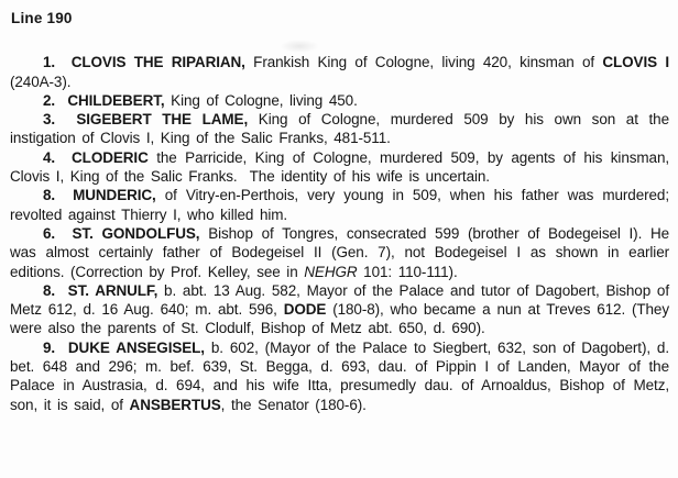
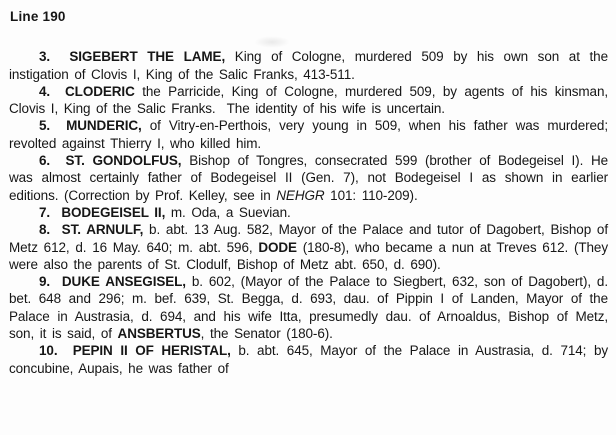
  Line 190
- 1. CLOVIS THE RIPARIAN, Frankish King of Cologne, living 420, kinsman of CLOVIS I (240A-3).
- 2. CHILDEBERT, King of Cologne, living 450.
- 3. SIGEBERT THE LAME, King of Cologne, murdered 509 by his own son at the instigation of Clovis I, King of the Salic Franks, 481-511.
+ 3. SIGEBERT THE LAME, King of Cologne, murdered 509 by his own son at the instigation of Clovis I, King of the Salic Franks, 413-511.
  4. CLODERIC the Parricide, King of Cologne, murdered 509, by agents of his kinsman, Clovis I, King of the Salic Franks. The identity of his wife is uncertain.
- 8. MUNDERIC, of Vitry-en-Perthois, very young in 509, when his father was murdered; revolted against Thierry I, who killed him.
+ 5. MUNDERIC, of Vitry-en-Perthois, very young in 509, when his father was murdered; revolted against Thierry I, who killed him.
- 6. ST. GONDOLFUS, Bishop of Tongres, consecrated 599 (brother of Bodegeisel I). He was almost certainly father of Bodegeisel II (Gen. 7), not Bodegeisel I as shown in earlier editions. (Correction by Prof. Kelley, see in NEHGR 101: 110-111).
+ 6. ST. GONDOLFUS, Bishop of Tongres, consecrated 599 (brother of Bodegeisel I). He was almost certainly father of Bodegeisel II (Gen. 7), not Bodegeisel I as shown in earlier editions. (Correction by Prof. Kelley, see in NEHGR 101: 110-209).
+ 7. BODEGEISEL II, m. Oda, a Suevian.
- 8. ST. ARNULF, b. abt. 13 Aug. 582, Mayor of the Palace and tutor of Dagobert, Bishop of Metz 612, d. 16 Aug. 640; m. abt. 596, DODE (180-8), who became a nun at Treves 612. (They were also the parents of St. Clodulf, Bishop of Metz abt. 650, d. 690).
+ 8. ST. ARNULF, b. abt. 13 Aug. 582, Mayor of the Palace and tutor of Dagobert, Bishop of Metz 612, d. 16 May. 640; m. abt. 596, DODE (180-8), who became a nun at Treves 612. (They were also the parents of St. Clodulf, Bishop of Metz abt. 650, d. 690).
  9. DUKE ANSEGISEL, b. 602, (Mayor of the Palace to Siegbert, 632, son of Dagobert), d. bet. 648 and 296; m. bef. 639, St. Begga, d. 693, dau. of Pippin I of Landen, Mayor of the Palace in Austrasia, d. 694, and his wife Itta, presumedly dau. of Arnoaldus, Bishop of Metz, son, it is said, of ANSBERTUS, the Senator (180-6).
+ 10. PEPIN II OF HERISTAL, b. abt. 645, Mayor of the Palace in Austrasia, d. 714; by concubine, Aupais, he was father of
